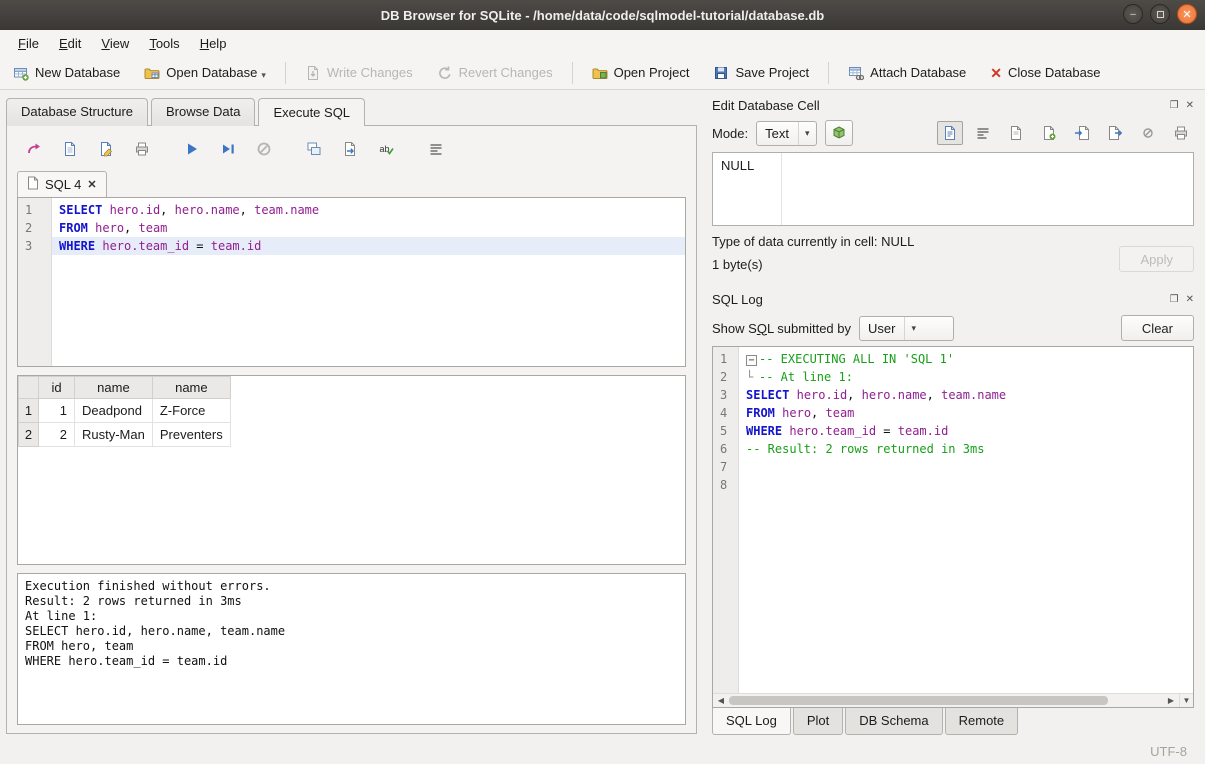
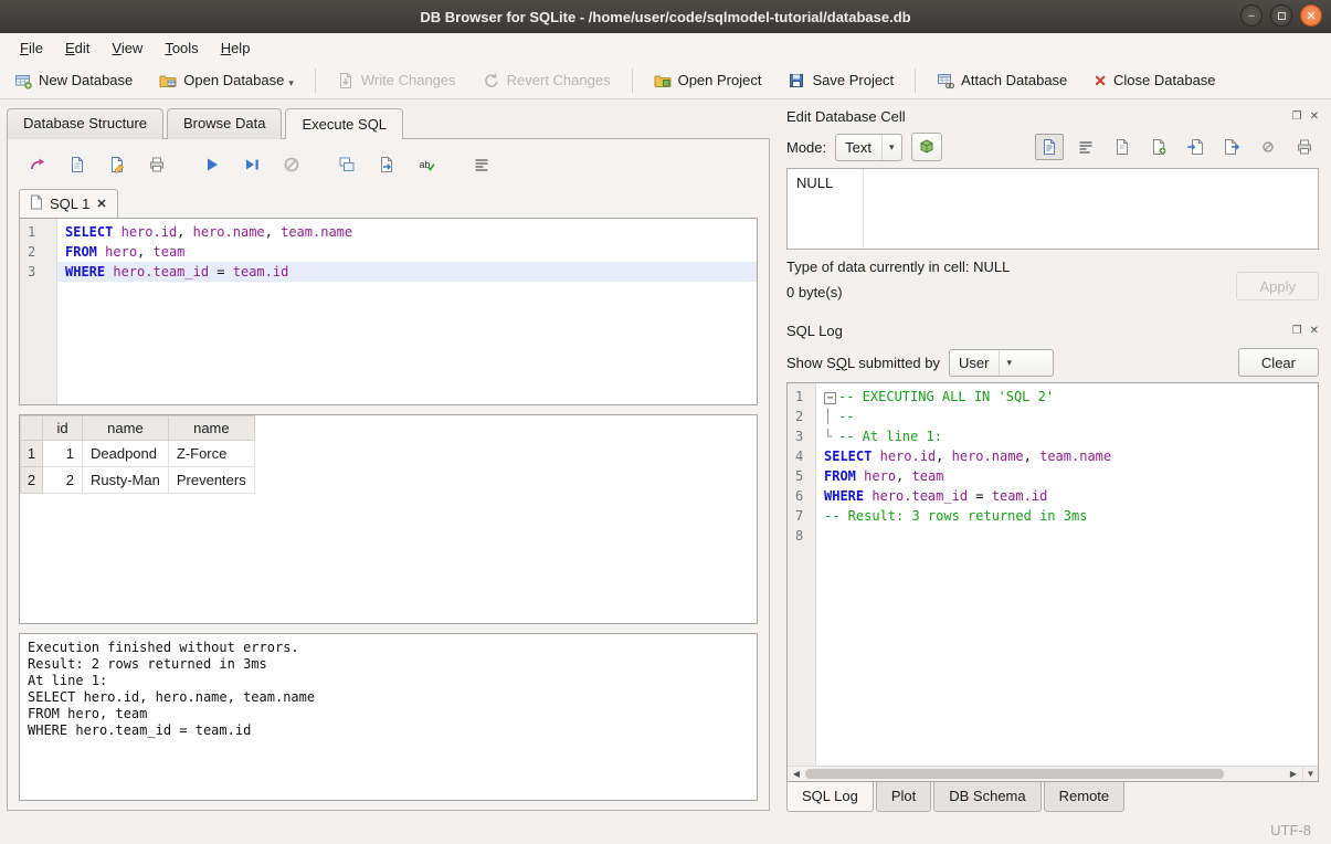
- DB Browser for SQLite - /home/data/code/sqlmodel-tutorial/database.db
+ DB Browser for SQLite - /home/user/code/sqlmodel-tutorial/database.db
  –
  ✕
  File
  Edit
  View
  Tools
  Help
  New Database
  Open Database
  ▾
  Write Changes
  Revert Changes
  Open Project
  Save Project
  Attach Database
  ✕
  Close Database
  Database Structure
  Browse Data
  Execute SQL
  ab
- SQL 4
+ SQL 1
  ✕
  1
  2
  3
  SELECT hero.id, hero.name, team.name
  FROM hero, team
  WHERE hero.team_id = team.id
  	id	name	name
  1	1	Deadpond	Z-Force
  2	2	Rusty-Man	Preventers
  Execution finished without errors.
  Result: 2 rows returned in 3ms
  At line 1:
  SELECT hero.id, hero.name, team.name
  FROM hero, team
  WHERE hero.team_id = team.id
  Edit Database Cell
  ❐
  ✕
  Mode:
  Text
  ▾
  NULL
  Type of data currently in cell: NULL
- 1 byte(s)
+ 0 byte(s)
  Apply
  SQL Log
  ❐
  ✕
  Show SQL submitted by
  User
  ▾
  Clear
  1
  2
  3
  4
  5
  6
  7
  8
- − -- EXECUTING ALL IN 'SQL 1'
+ − -- EXECUTING ALL IN 'SQL 2'
+ │ --
  └ -- At line 1:
  SELECT hero.id, hero.name, team.name
  FROM hero, team
  WHERE hero.team_id = team.id
- -- Result: 2 rows returned in 3ms
+ -- Result: 3 rows returned in 3ms
  ◀
  ▶
  ▼
  SQL Log
  Plot
  DB Schema
  Remote
  UTF-8
